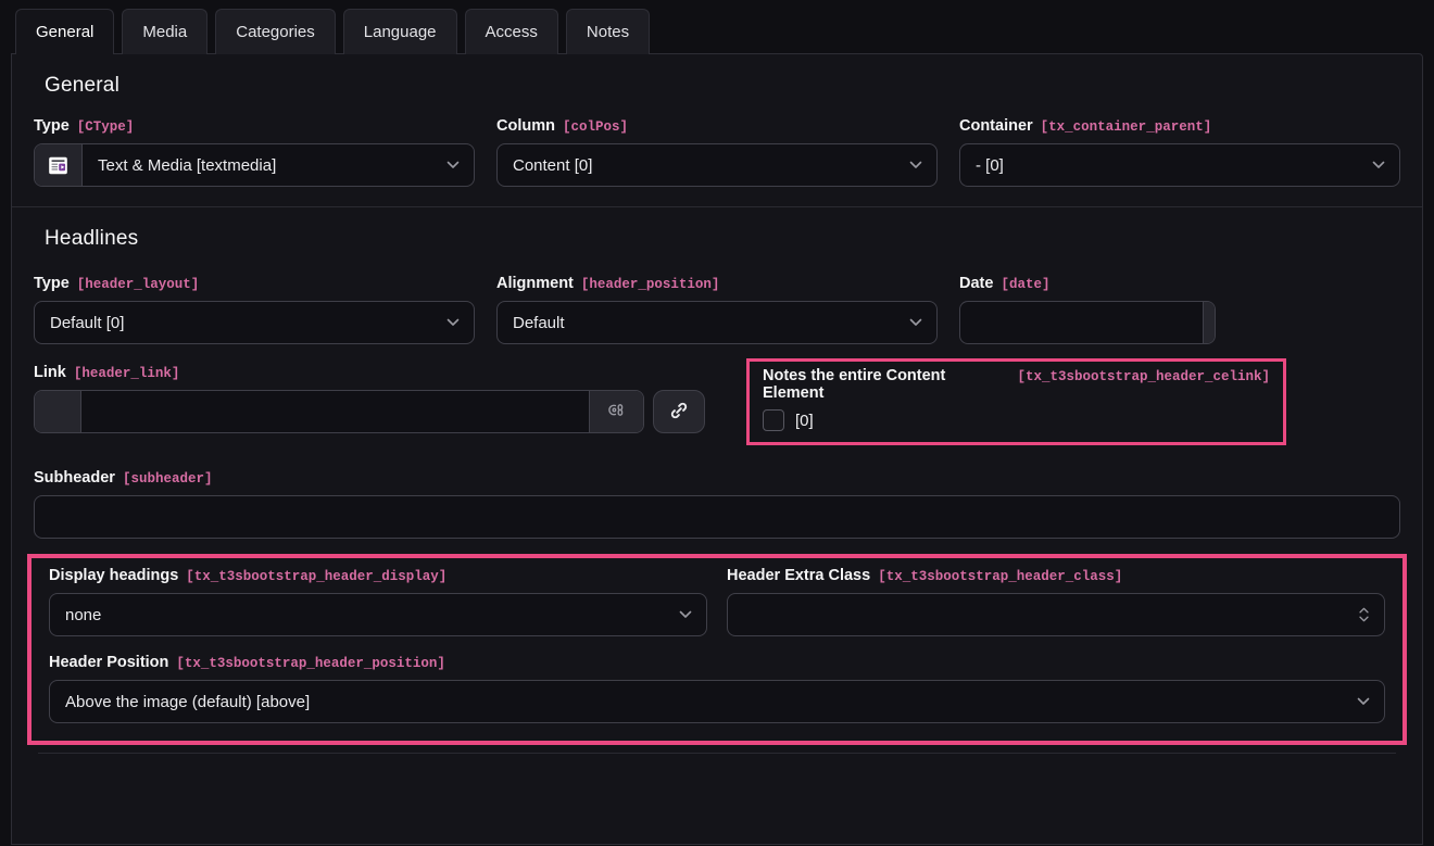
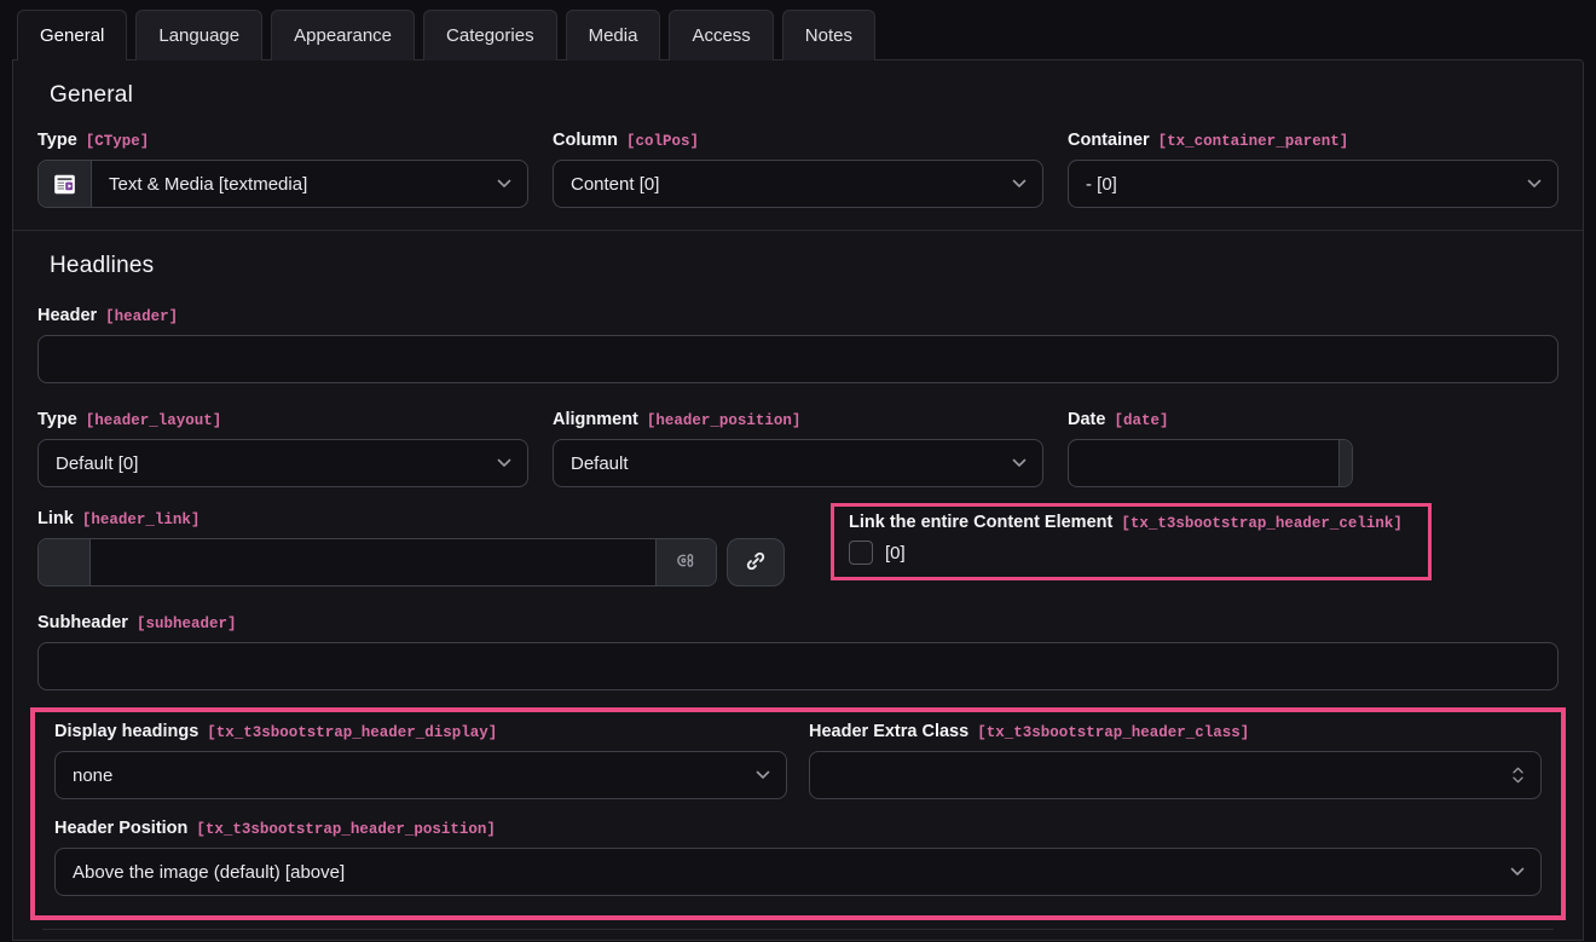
  General
- Media
+ Language
+ Appearance
  Categories
- Language
+ Media
  Access
  Notes
  General
  Type
  [CType]
  Text & Media [textmedia]
  Column
  [colPos]
  Content [0]
  Container
  [tx_container_parent]
  - [0]
  Headlines
+ Header
+ [header]
  Type
  [header_layout]
  Default [0]
  Alignment
  [header_position]
  Default
  Date
  [date]
  Link
  [header_link]
- Notes the entire Content Element
+ Link the entire Content Element
  [tx_t3sbootstrap_header_celink]
  [0]
  Subheader
  [subheader]
  Display headings
  [tx_t3sbootstrap_header_display]
  none
  Header Extra Class
  [tx_t3sbootstrap_header_class]
  Header Position
  [tx_t3sbootstrap_header_position]
  Above the image (default) [above]
